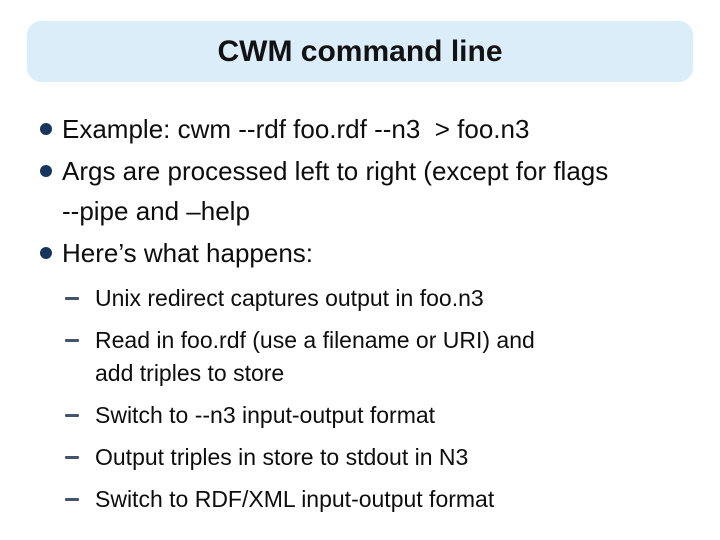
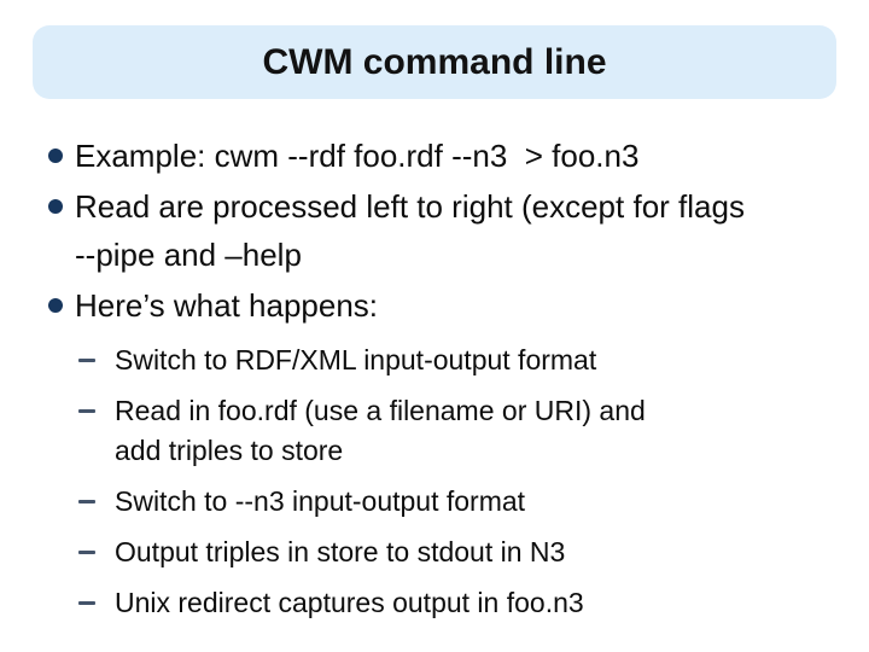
  CWM command line
  Example: cwm --rdf foo.rdf --n3 > foo.n3
- Args are processed left to right (except for flags
+ Read are processed left to right (except for flags
  --pipe and –help
  Here’s what happens:
- Unix redirect captures output in foo.n3
+ Switch to RDF/XML input-output format
  Read in foo.rdf (use a filename or URI) and
  add triples to store
  Switch to --n3 input-output format
  Output triples in store to stdout in N3
- Switch to RDF/XML input-output format
+ Unix redirect captures output in foo.n3
